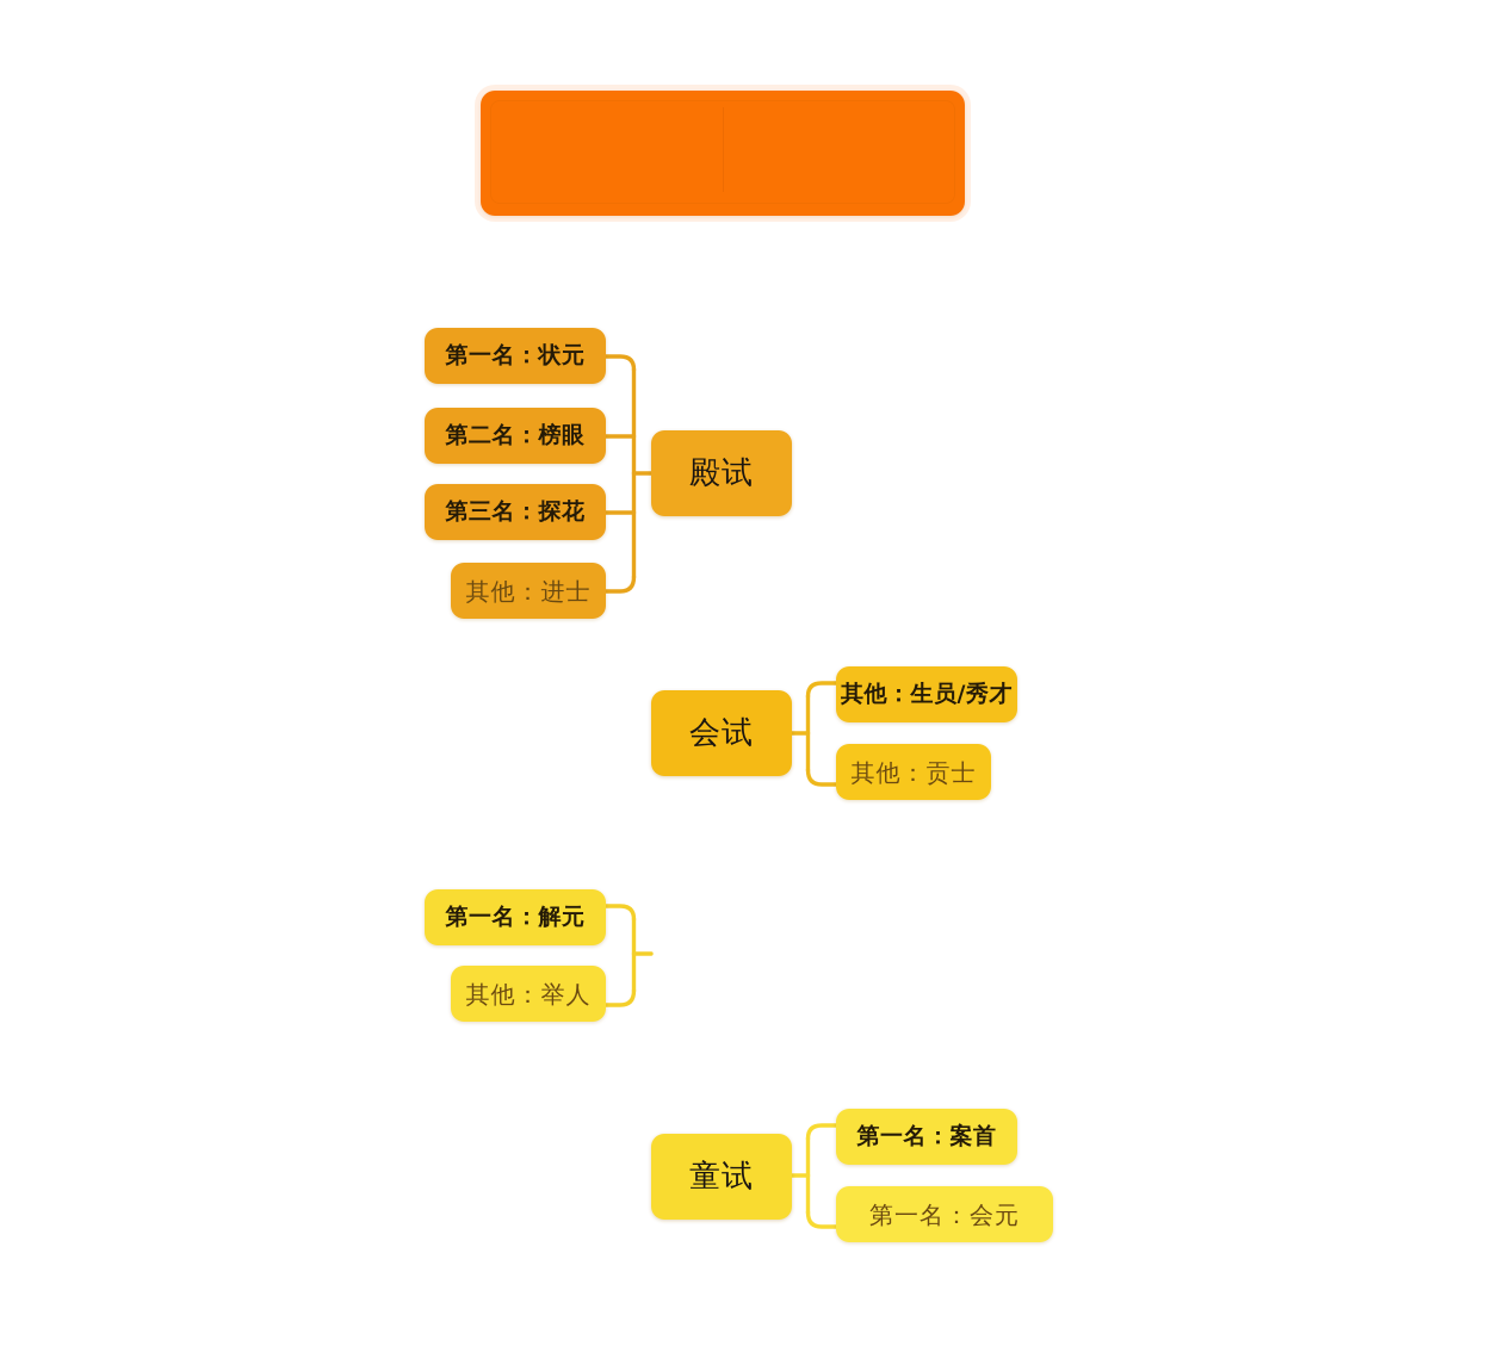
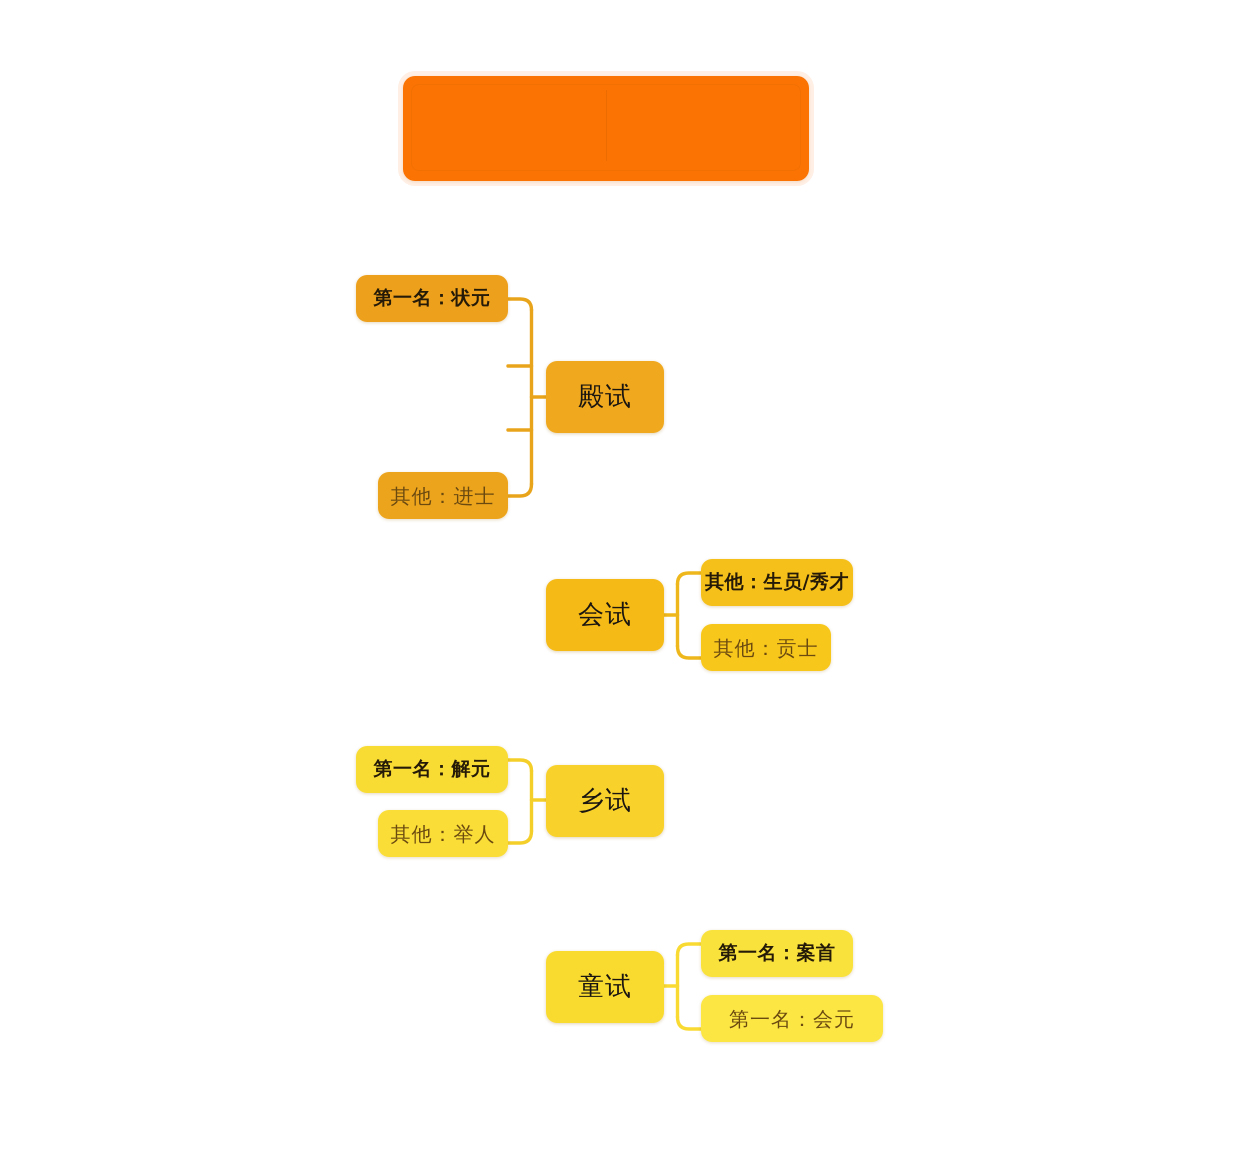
  殿试
  第一名：状元
- 第二名：榜眼
- 第三名：探花
  其他：进士
  会试
  其他：生员/秀才
  其他：贡士
+ 乡试
  第一名：解元
  其他：举人
  童试
  第一名：案首
  第一名：会元
